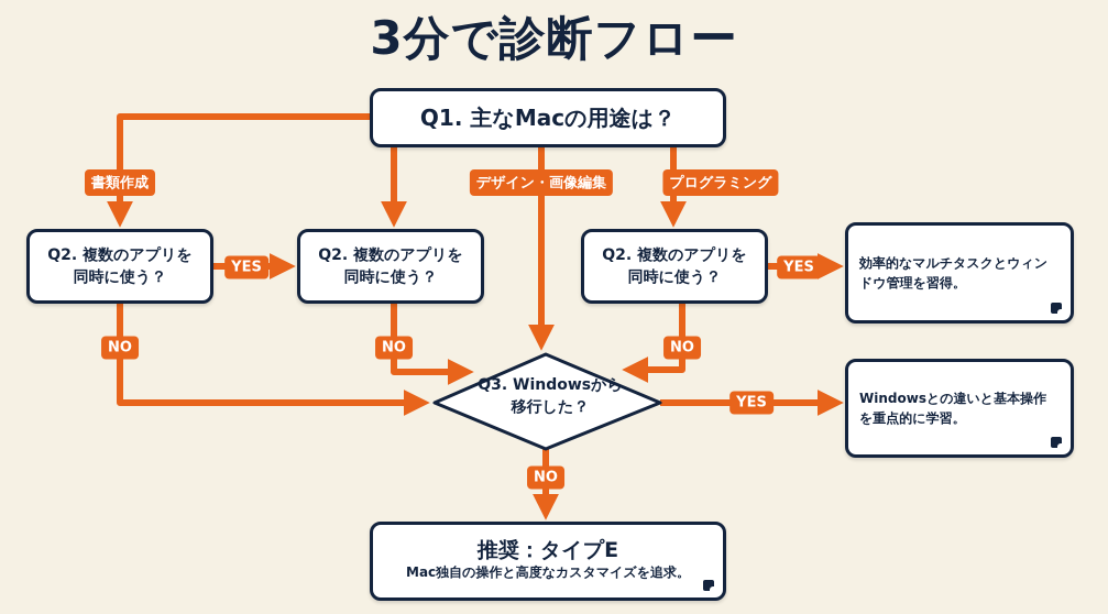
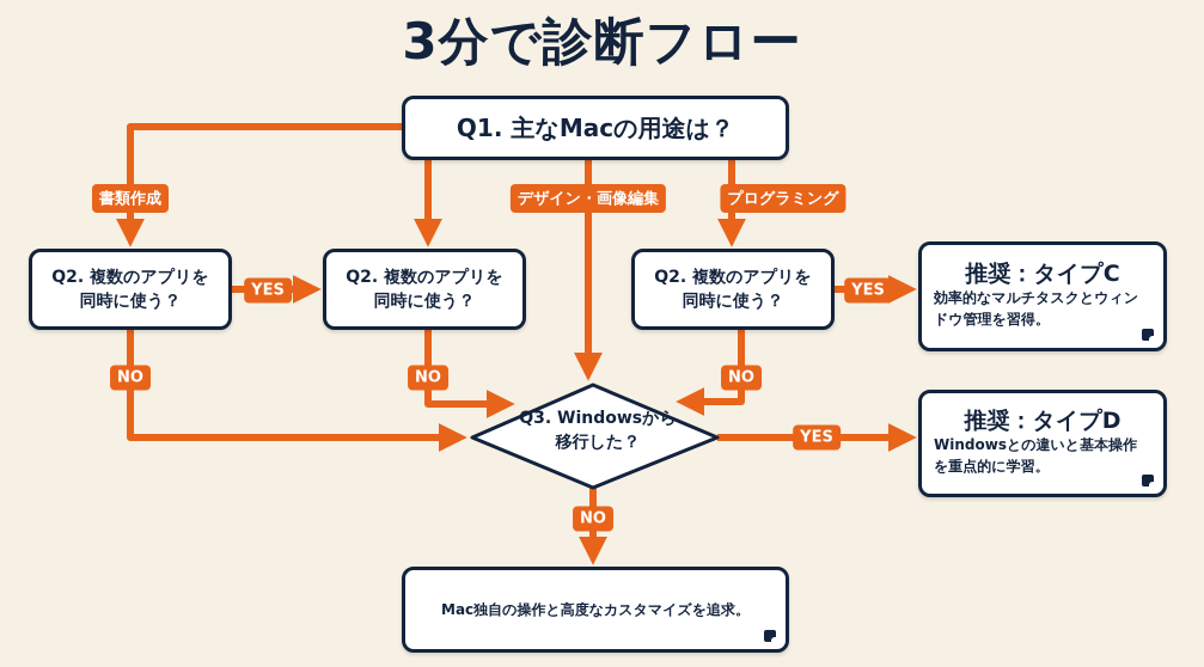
  3分で診断フロー
  Q1. 主なMacの用途は？
  書類作成
  デザイン・画像編集
  プログラミング
  Q2. 複数のアプリを
  同時に使う？
  Q2. 複数のアプリを
  同時に使う？
  Q2. 複数のアプリを
  同時に使う？
  YES
  YES
  NO
  NO
  NO
  YES
  NO
  Q3. Windowsから
  移行した？
+ 推奨：タイプC
  効率的なマルチタスクとウィンドウ管理を習得。
+ 推奨：タイプD
  Windowsとの違いと基本操作を重点的に学習。
- 推奨：タイプE
  Mac独自の操作と高度なカスタマイズを追求。
